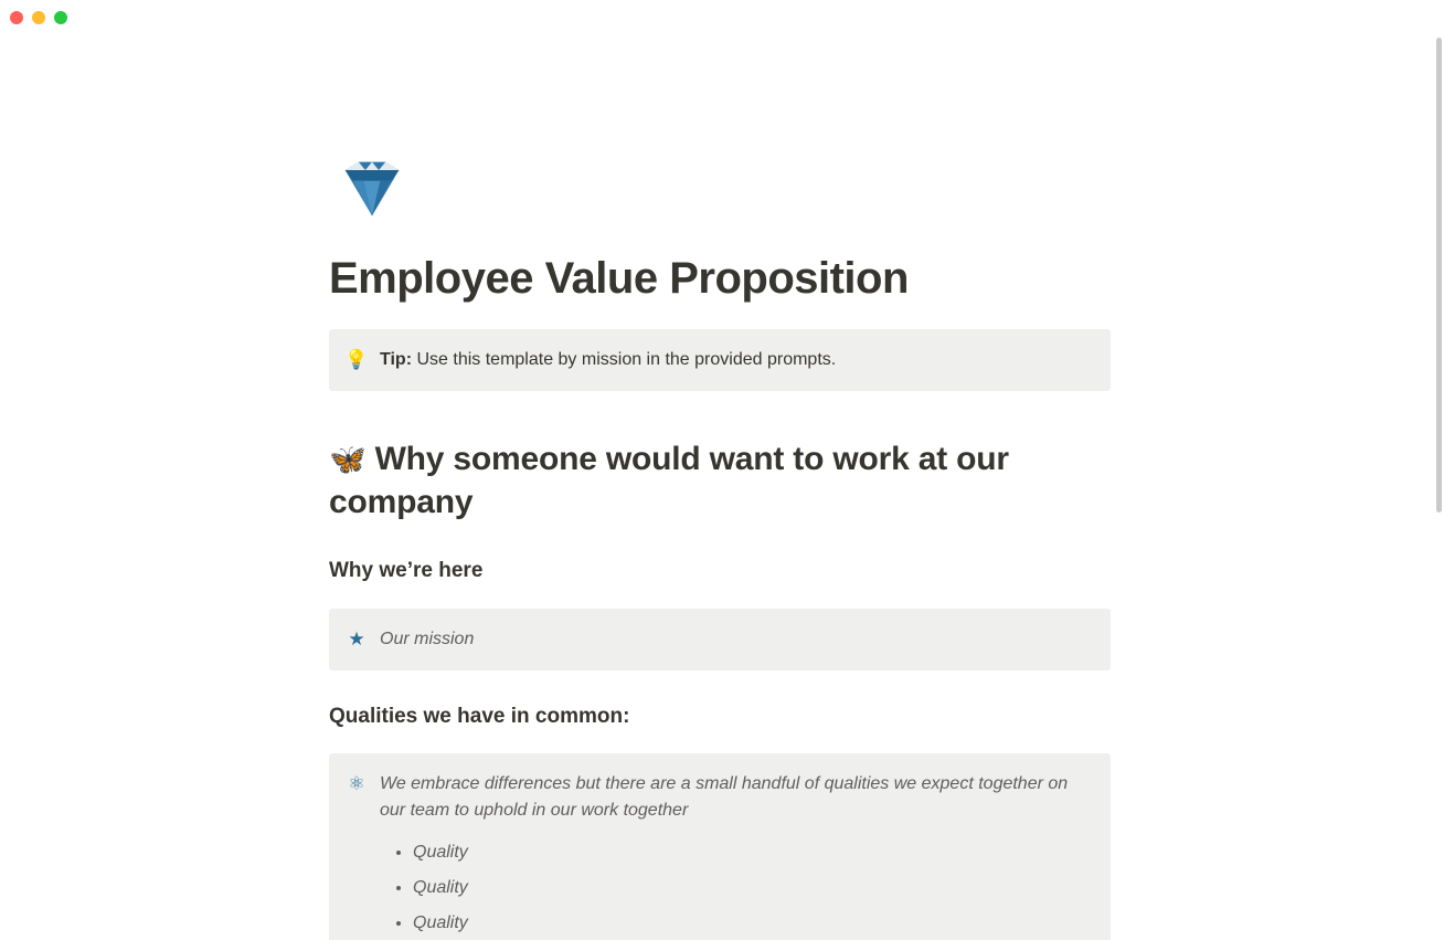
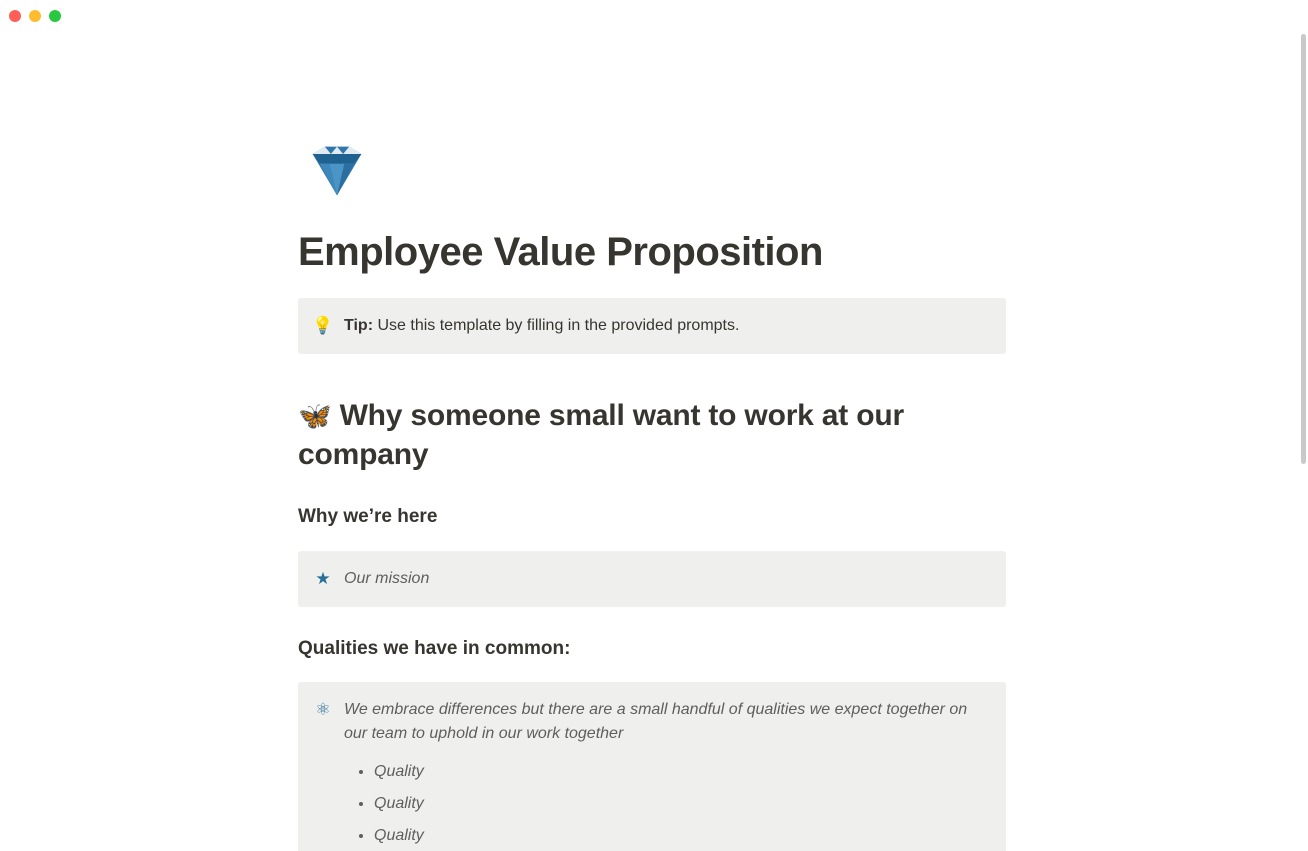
  Employee Value Proposition
  💡
- Tip: Use this template by mission in the provided prompts.
+ Tip: Use this template by filling in the provided prompts.
- 🦋 Why someone would want to work at our company
+ 🦋 Why someone small want to work at our company
  Why we’re here
  ★
  Our mission
  Qualities we have in common:
  ⚛
  We embrace differences but there are a small handful of qualities we expect together on our team to uphold in our work together
  Quality
  Quality
  Quality
